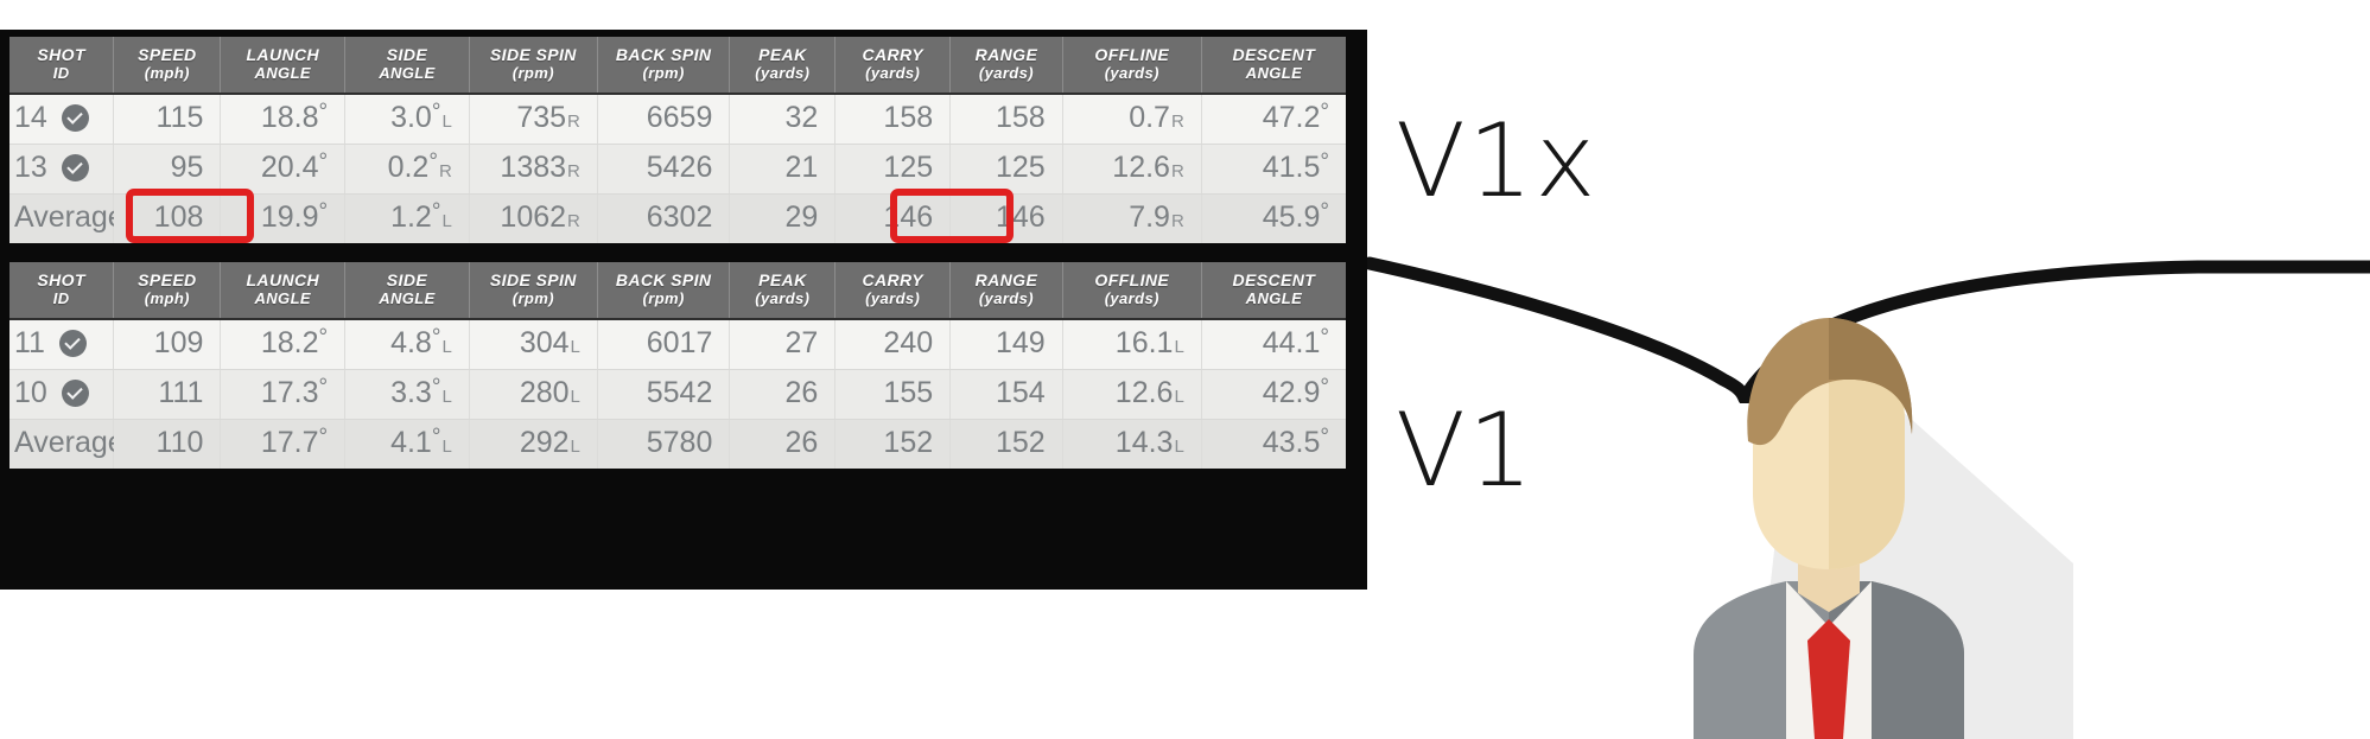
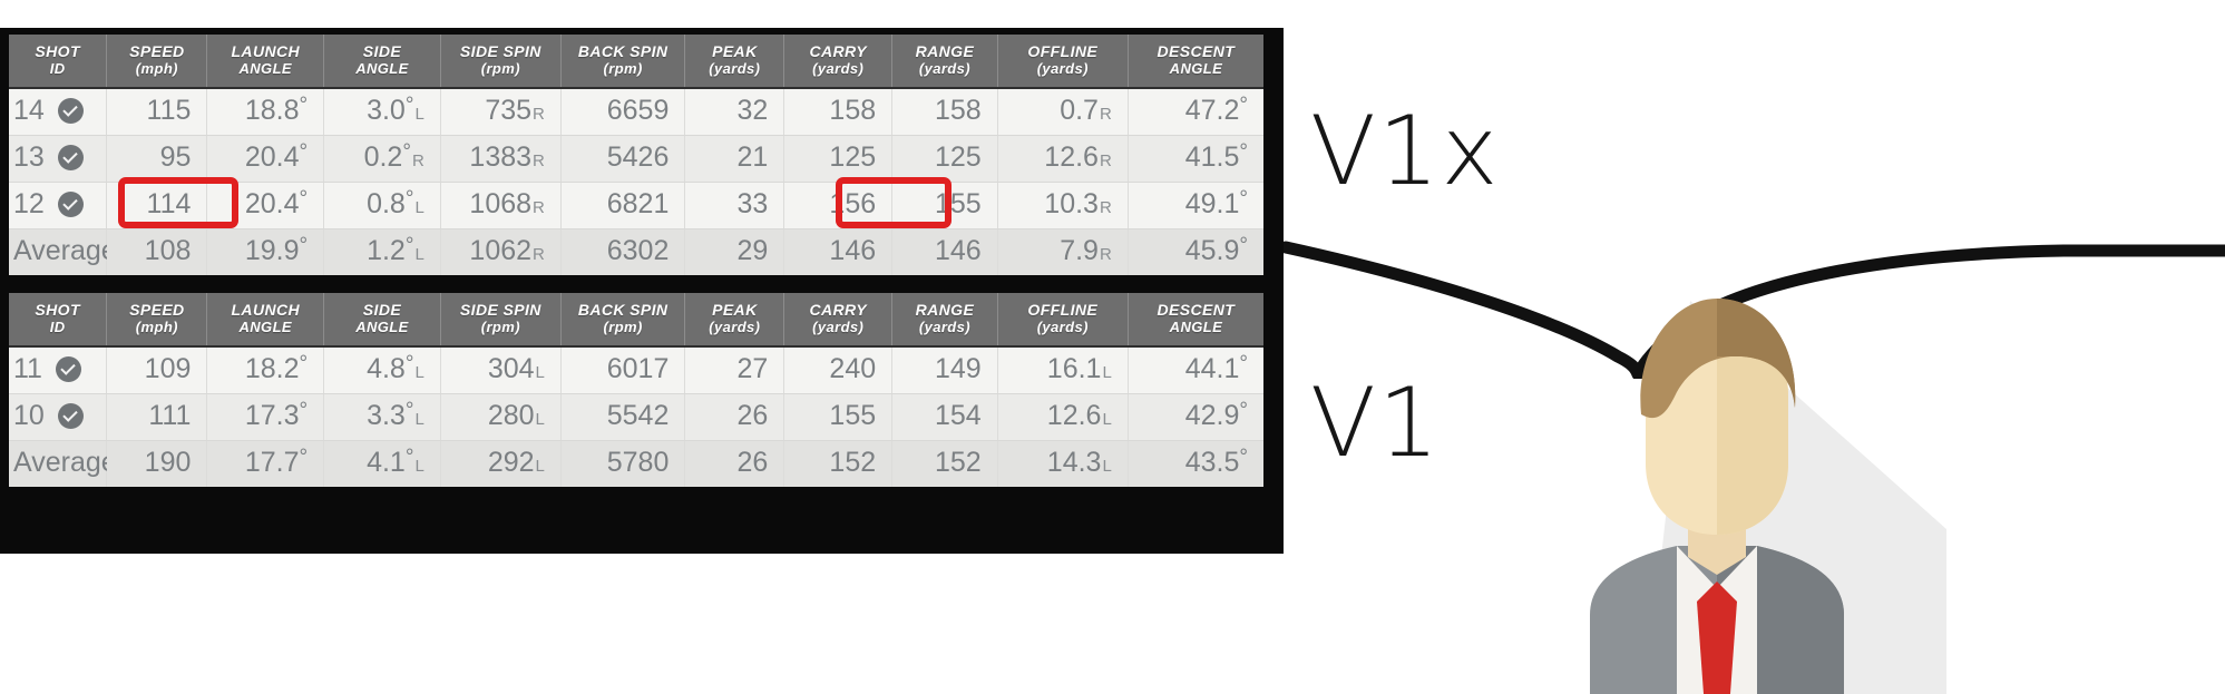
  SHOTID	SPEED(mph)	LAUNCHANGLE	SIDEANGLE	SIDE SPIN(rpm)	BACK SPIN(rpm)	PEAK(yards)	CARRY(yards)	RANGE(yards)	OFFLINE(yards)	DESCENTANGLE
  14	115	18.8°	3.0°L	735R	6659	32	158	158	0.7R	47.2°
  13	95	20.4°	0.2°R	1383R	5426	21	125	125	12.6R	41.5°
+ 12	114	20.4°	0.8°L	1068R	6821	33	156	155	10.3R	49.1°
  Averag	108	19.9°	1.2°L	1062R	6302	29	146	146	7.9R	45.9°
  SHOTID	SPEED(mph)	LAUNCHANGLE	SIDEANGLE	SIDE SPIN(rpm)	BACK SPIN(rpm)	PEAK(yards)	CARRY(yards)	RANGE(yards)	OFFLINE(yards)	DESCENTANGLE
  11	109	18.2°	4.8°L	304L	6017	27	240	149	16.1L	44.1°
  10	111	17.3°	3.3°L	280L	5542	26	155	154	12.6L	42.9°
- Averag	110	17.7°	4.1°L	292L	5780	26	152	152	14.3L	43.5°
+ Averag	190	17.7°	4.1°L	292L	5780	26	152	152	14.3L	43.5°
  V1x
  V1
